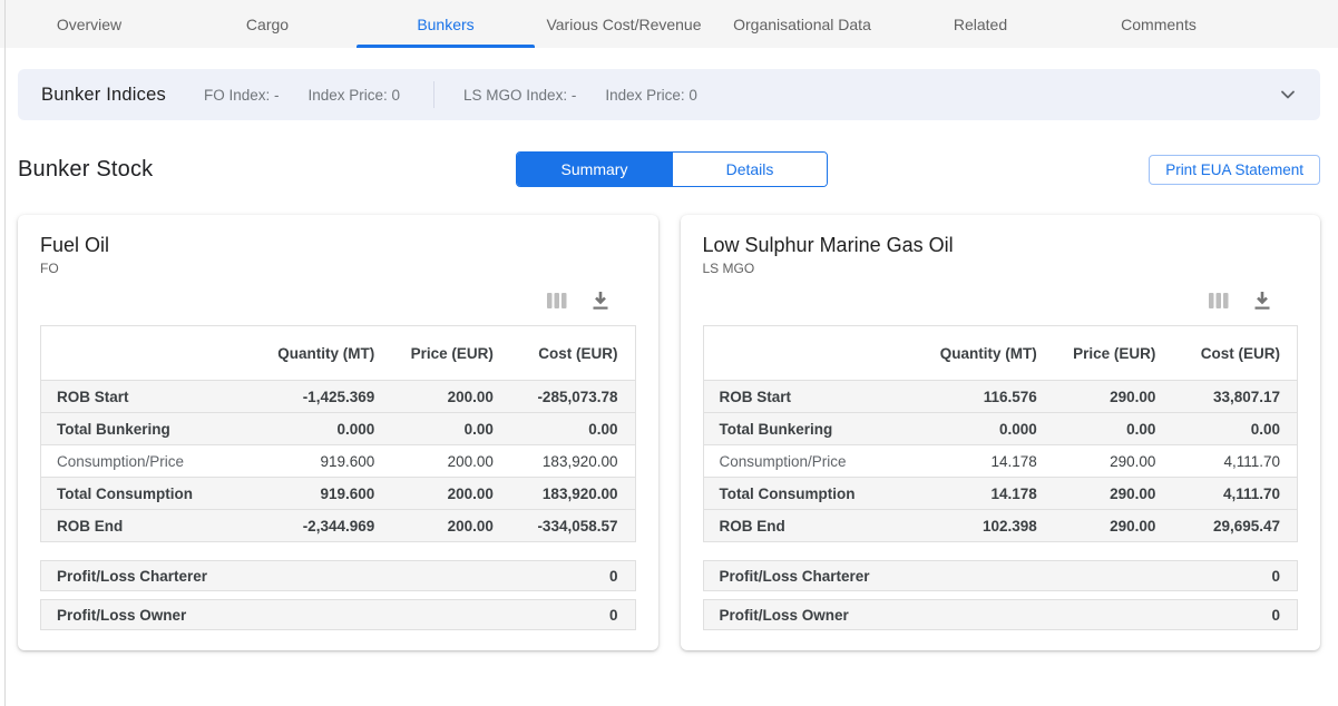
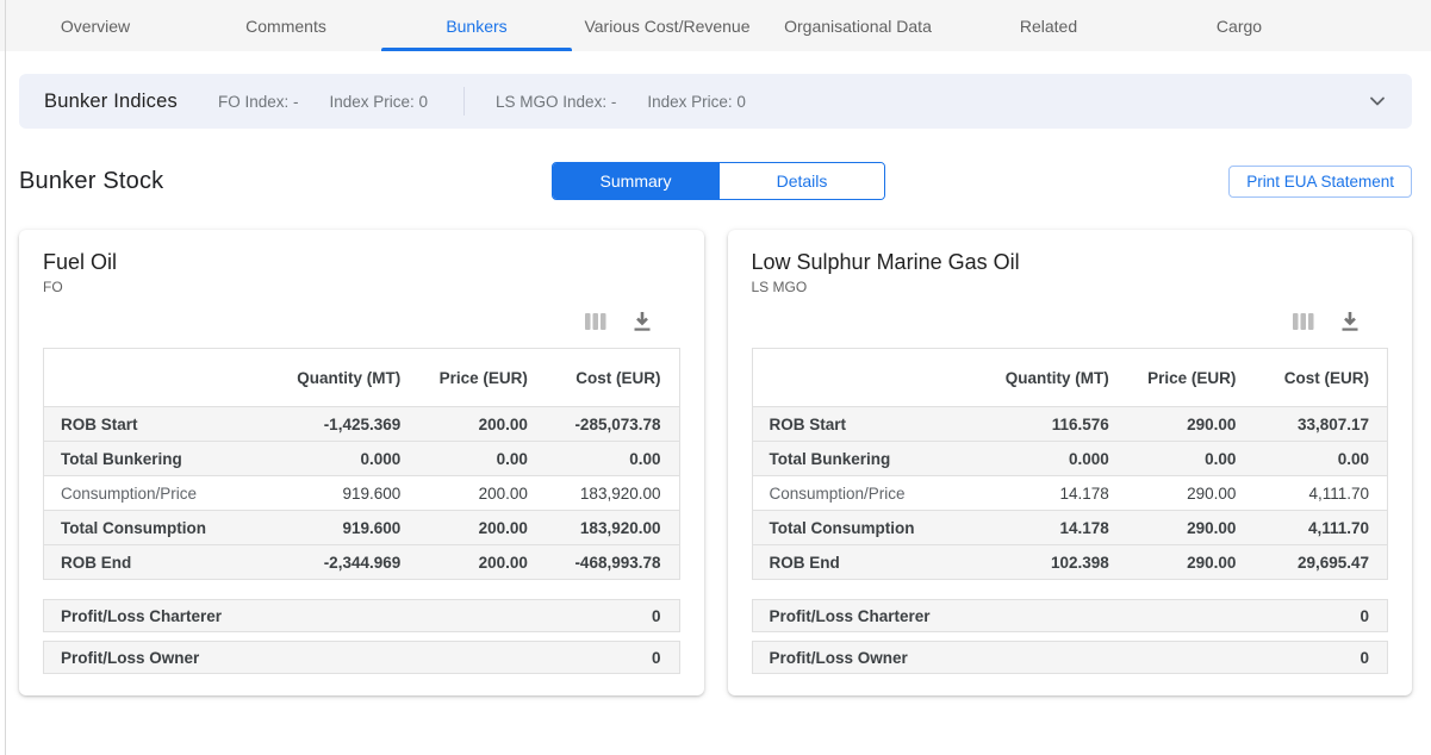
  Overview
- Cargo
+ Comments
  Bunkers
  Various Cost/Revenue
  Organisational Data
  Related
- Comments
+ Cargo
  Bunker Indices
  FO Index: -
  Index Price: 0
  LS MGO Index: -
  Index Price: 0
  Bunker Stock
  Summary
  Details
  Print EUA Statement
  Fuel Oil
  FO
  	Quantity (MT)	Price (EUR)	Cost (EUR)
  ROB Start	-1,425.369	200.00	-285,073.78
  Total Bunkering	0.000	0.00	0.00
  Consumption/Price	919.600	200.00	183,920.00
  Total Consumption	919.600	200.00	183,920.00
- ROB End	-2,344.969	200.00	-334,058.57
+ ROB End	-2,344.969	200.00	-468,993.78
  Profit/Loss Charterer
  0
  Profit/Loss Owner
  0
  Low Sulphur Marine Gas Oil
  LS MGO
  	Quantity (MT)	Price (EUR)	Cost (EUR)
  ROB Start	116.576	290.00	33,807.17
  Total Bunkering	0.000	0.00	0.00
  Consumption/Price	14.178	290.00	4,111.70
  Total Consumption	14.178	290.00	4,111.70
  ROB End	102.398	290.00	29,695.47
  Profit/Loss Charterer
  0
  Profit/Loss Owner
  0
